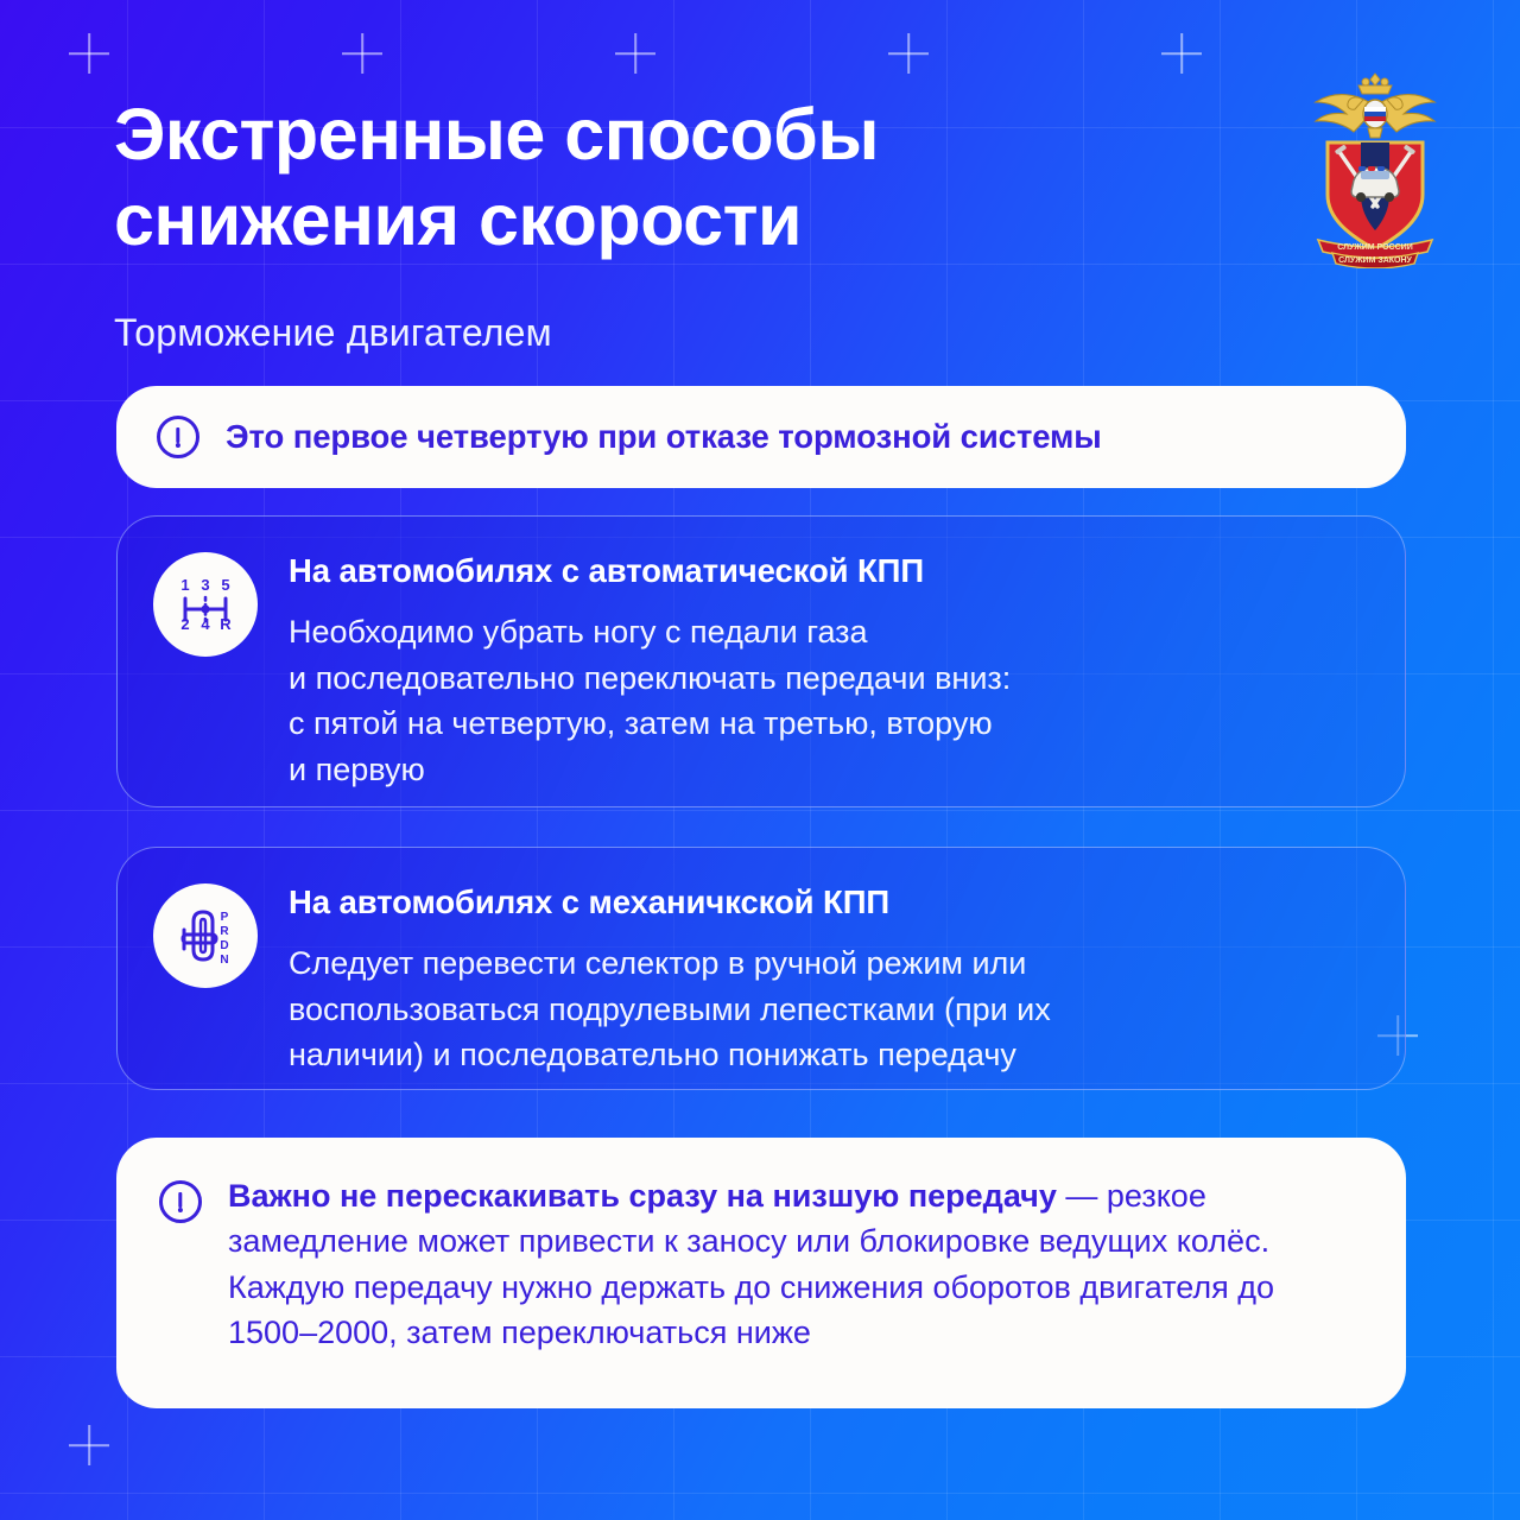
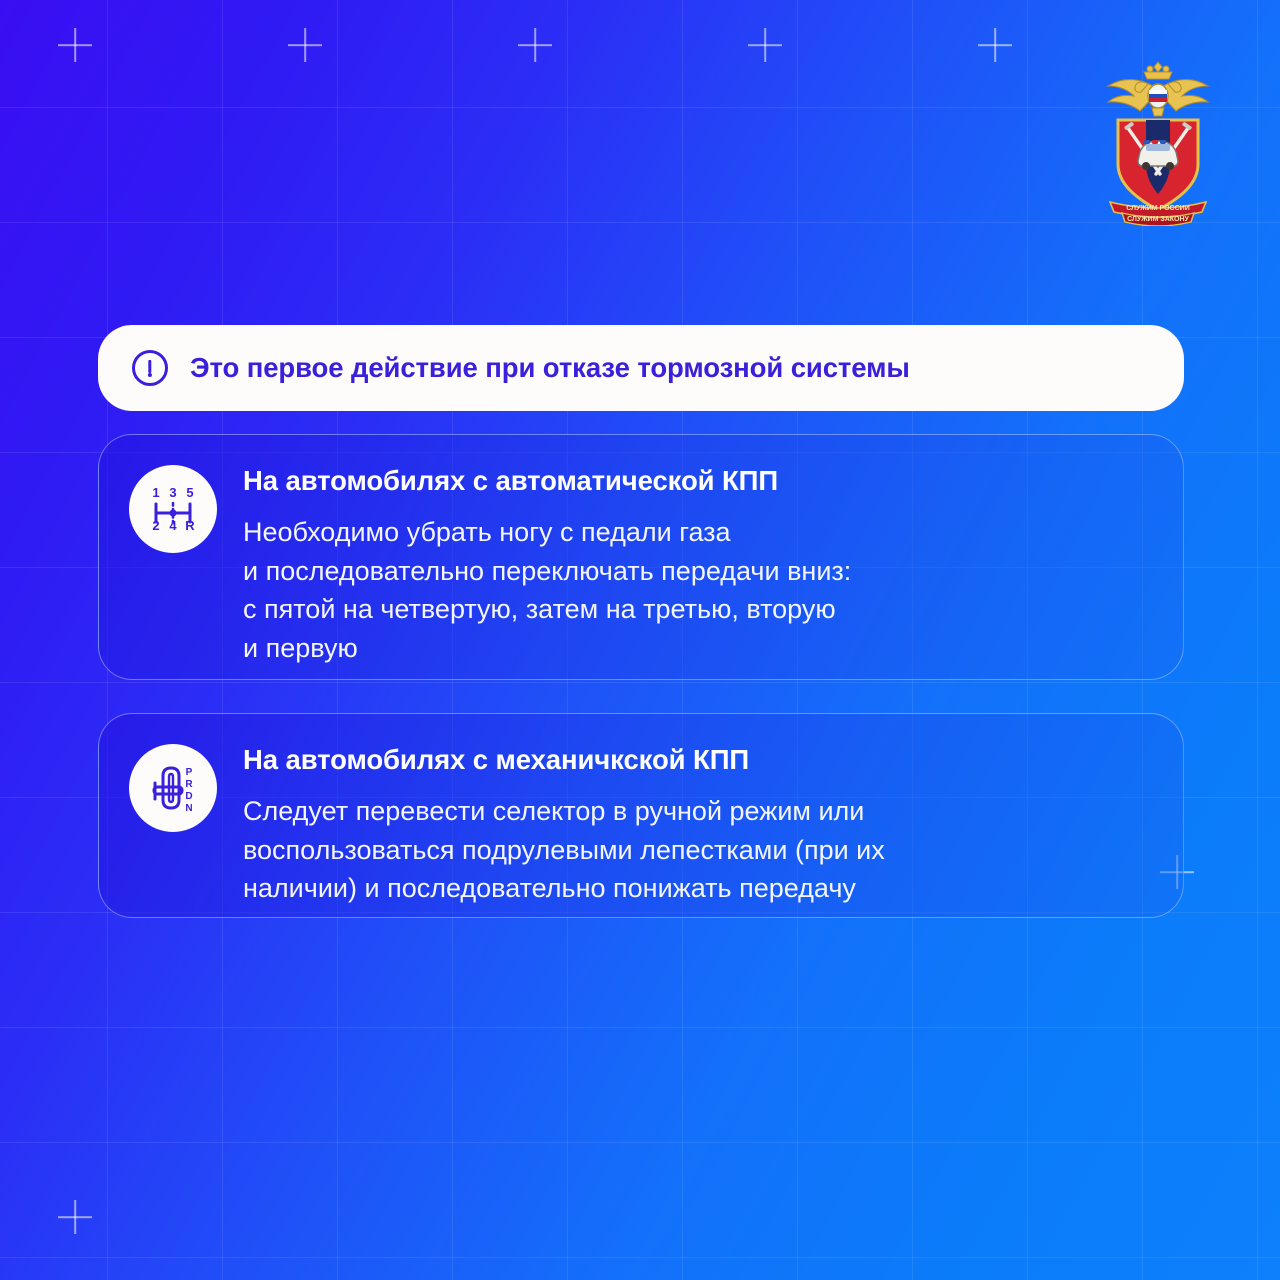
- Экстренные способы снижения скорости
- Торможение двигателем
- Это первое четвертую при отказе тормозной системы
+ Это первое действие при отказе тормозной системы
  1
  3
  5
  2
  4
  R
  На автомобилях с автоматической КПП
  Необходимо убрать ногу с педали газа
  и последовательно переключать передачи вниз:
  с пятой на четвертую, затем на третью, вторую
  и первую
  P
  R
  D
  N
  На автомобилях с механичкской КПП
  Следует перевести селектор в ручной режим или
  воспользоваться подрулевыми лепестками (при их
  наличии) и последовательно понижать передачу
- Важно не перескакивать сразу на низшую передачу — резкое замедление может привести к заносу или блокировке ведущих колёс. Каждую передачу нужно держать до снижения оборотов двигателя до 1500–2000, затем переключаться ниже
